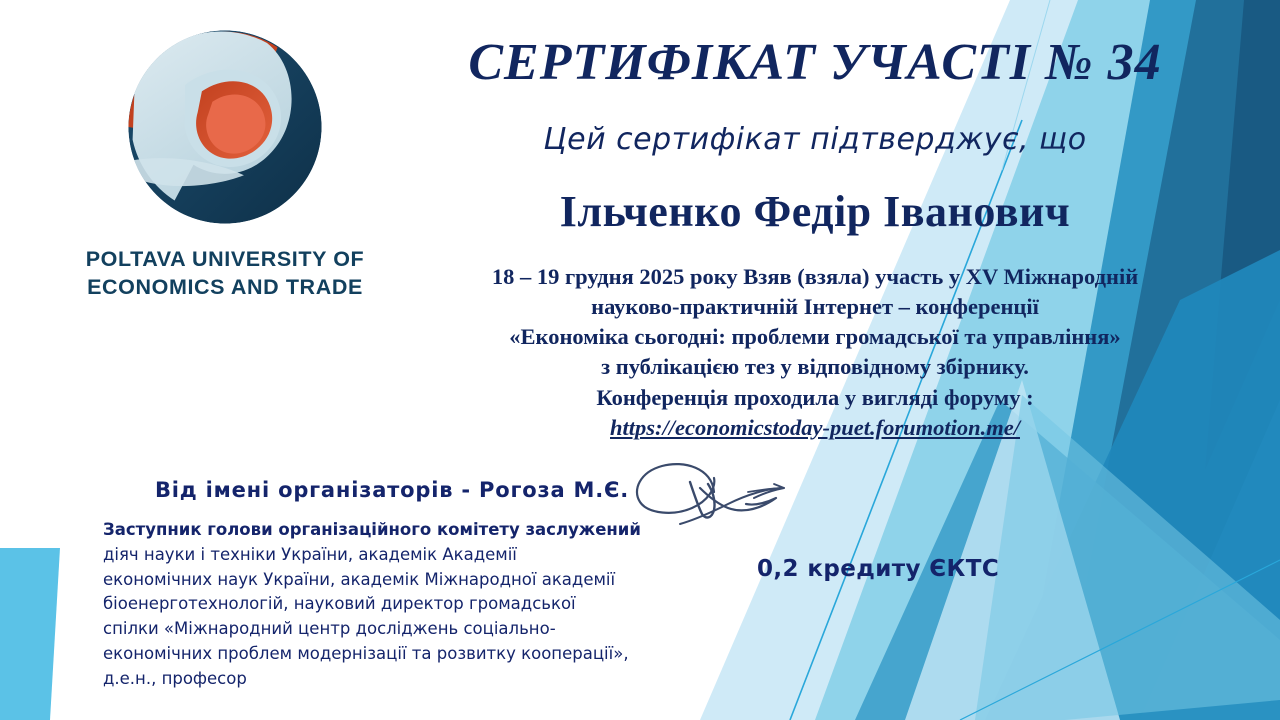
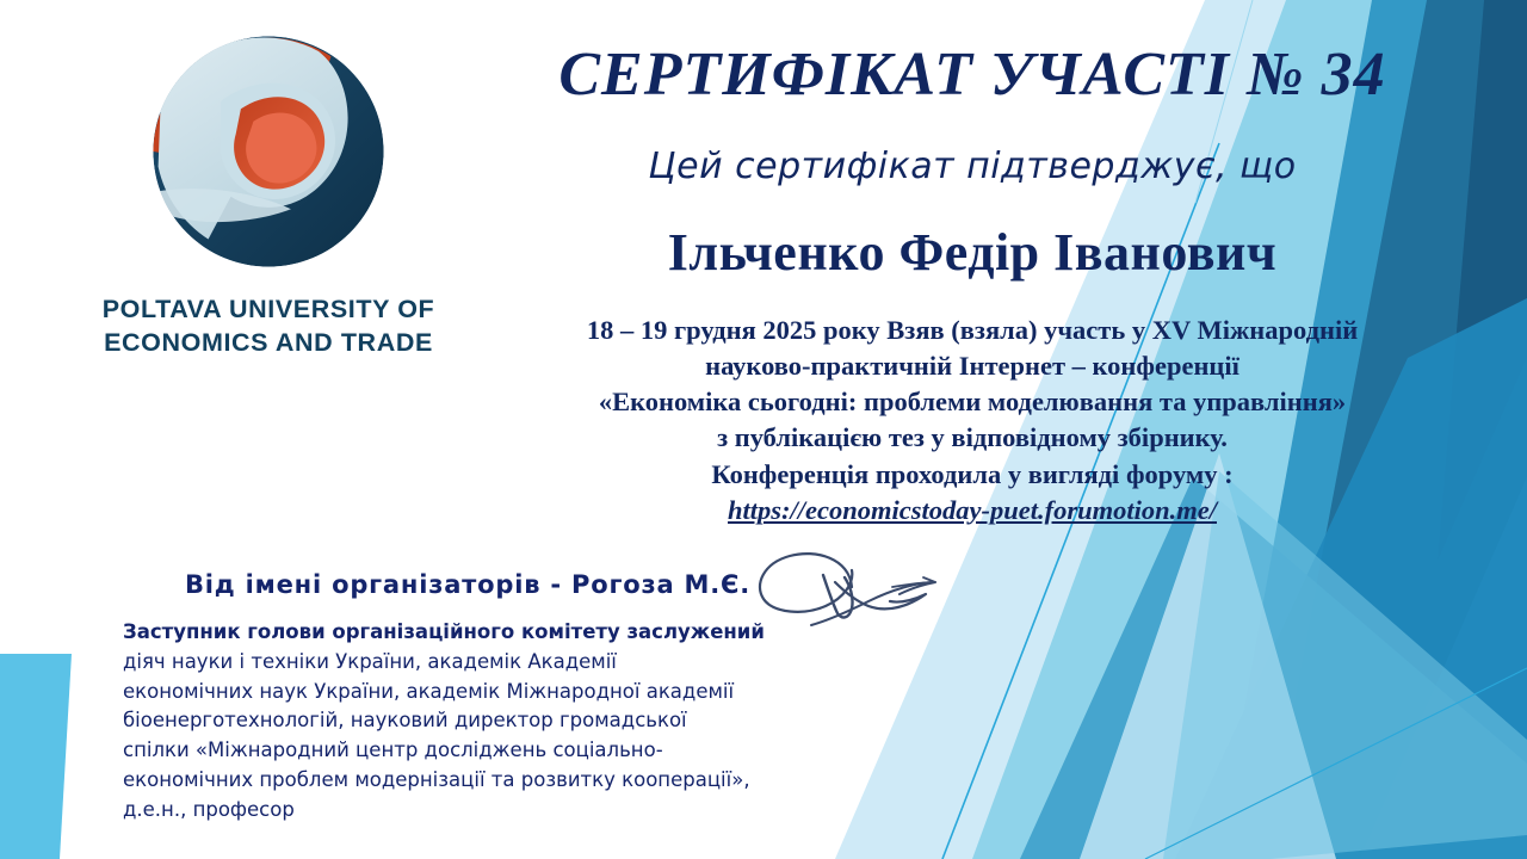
  POLTAVA UNIVERSITY OF
  ECONOMICS AND TRADE
  СЕРТИФІКАТ УЧАСТІ № 34
  Цей сертифікат підтверджує, що
  Ільченко Федір Іванович
  18 – 19 грудня 2025 року Взяв (взяла) участь у XV Міжнародній
  науково-практичній Інтернет – конференції
- «Економіка сьогодні: проблеми громадської та управління»
+ «Економіка сьогодні: проблеми моделювання та управління»
  з публікацією тез у відповідному збірнику.
  Конференція проходила у вигляді форуму :
  https://economicstoday-puet.forumotion.me/
  Від імені організаторів - Рогоза М.Є.
  Заступник голови організаційного комітету заслужений
  діяч науки і техніки України, академік Академії
  економічних наук України, академік Міжнародної академії
  біоенерготехнологій, науковий директор громадської
  спілки «Міжнародний центр досліджень соціально-
  економічних проблем модернізації та розвитку кооперації»,
  д.е.н., професор
- 0,2 кредиту ЄКТС
